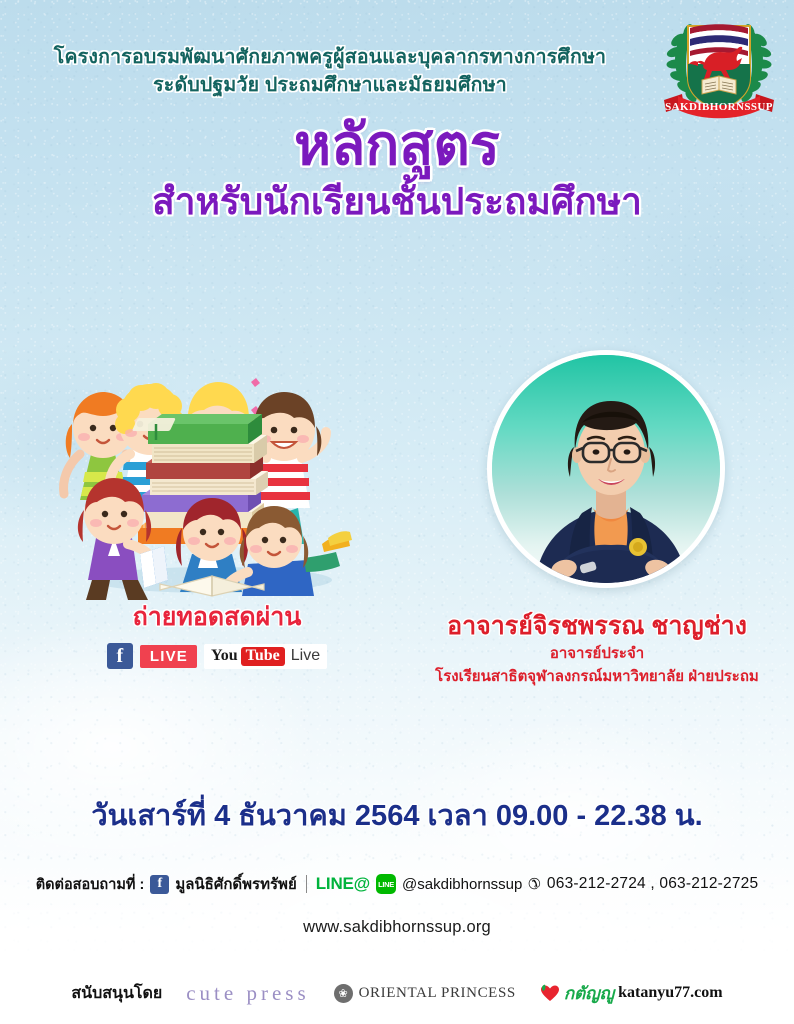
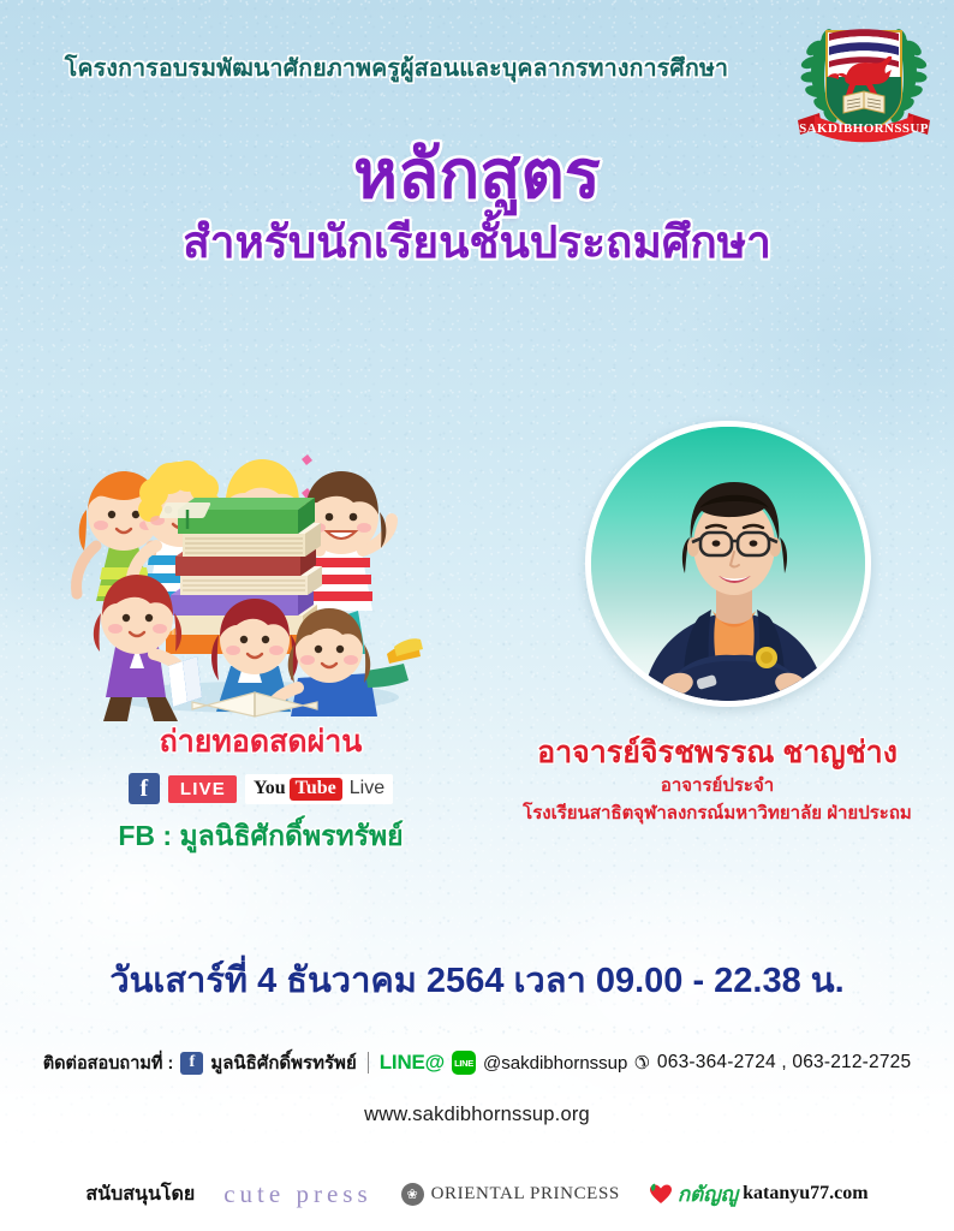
  SAKDIBHORNSSUP
  โครงการอบรมพัฒนาศักยภาพครูผู้สอนและบุคลากรทางการศึกษา
- ระดับปฐมวัย ประถมศึกษาและมัธยมศึกษา
  หลักสูตร
  สำหรับนักเรียนชั้นประถมศึกษา
  ถ่ายทอดสดผ่าน
  f
  LIVE
  You
  Tube
  Live
+ FB : มูลนิธิศักดิ์พรทรัพย์
  อาจารย์จิรชพรรณ ชาญช่าง
  อาจารย์ประจำ
  โรงเรียนสาธิตจุฬาลงกรณ์มหาวิทยาลัย ฝ่ายประถม
  วันเสาร์ที่ 4 ธันวาคม 2564 เวลา 09.00 - 22.38 น.
  ติดต่อสอบถามที่ :
  f
  มูลนิธิศักดิ์พรทรัพย์
  LINE@
  LINE
  @sakdibhornssup
- 063-212-2724 , 063-212-2725
+ 063-364-2724 , 063-212-2725
  www.sakdibhornssup.org
  สนับสนุนโดย
  cute press
  ❀
  ORIENTAL PRINCESS
  กตัญญู
  katanyu77.com
